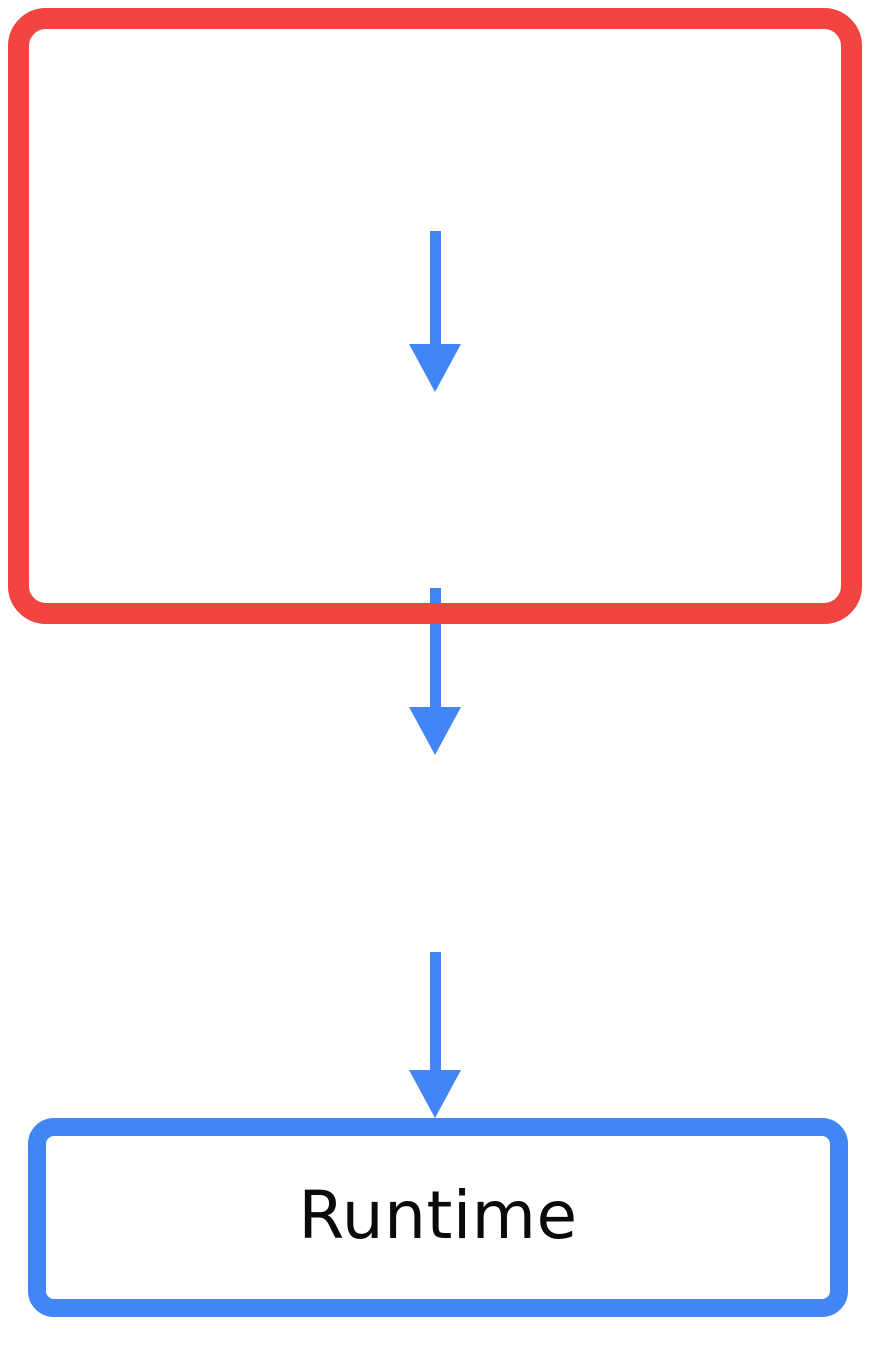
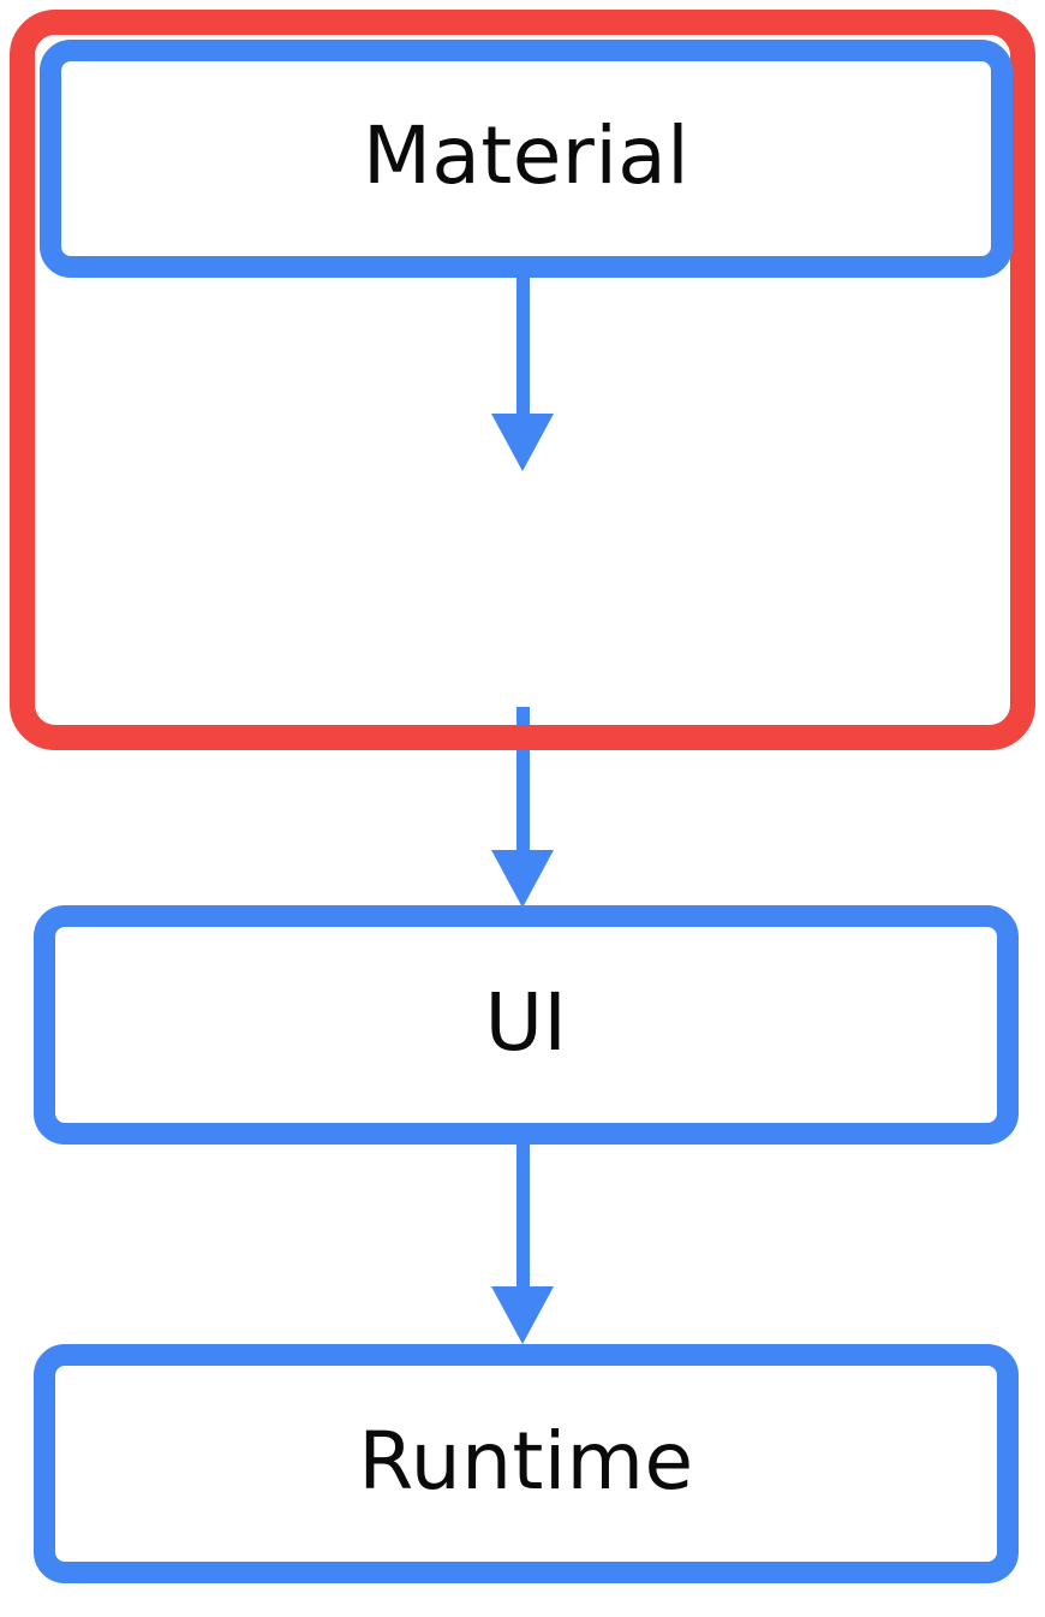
+ Material
+ UI
  Runtime
